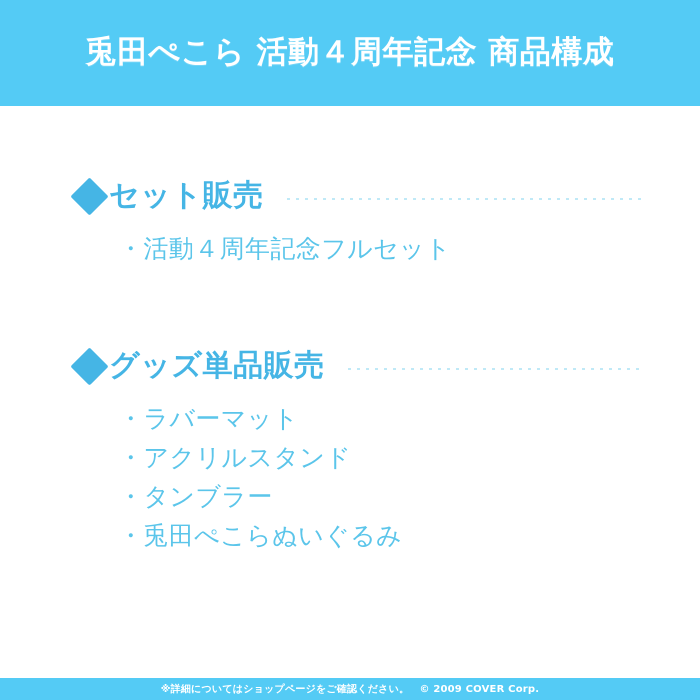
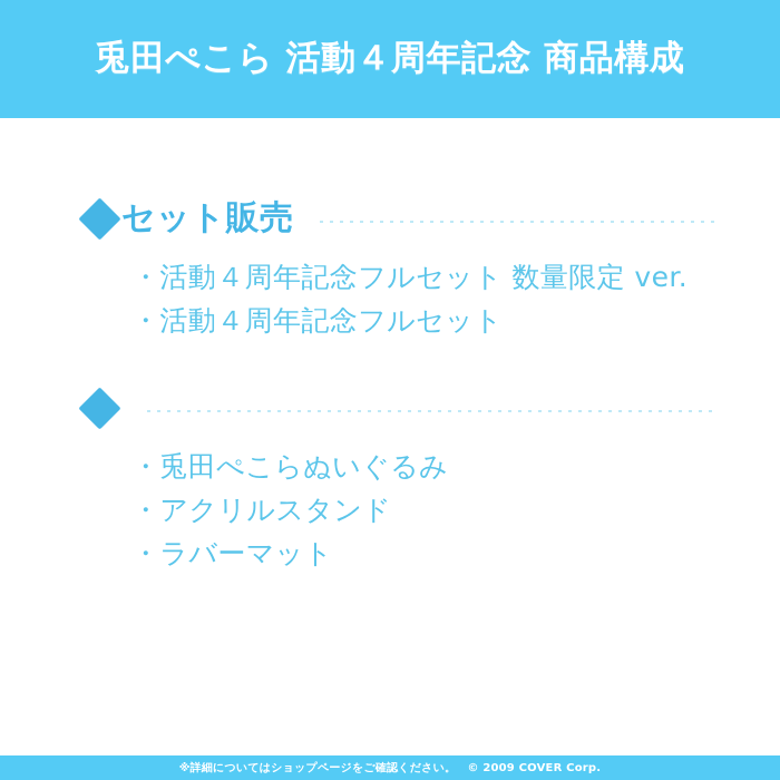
  兎田ぺこら 活動４周年記念 商品構成
  セット販売
+ ・活動４周年記念フルセット 数量限定 ver.
  ・活動４周年記念フルセット
- グッズ単品販売
- ・ラバーマット
+ ・兎田ぺこらぬいぐるみ
  ・アクリルスタンド
- ・タンブラー
- ・兎田ぺこらぬいぐるみ
+ ・ラバーマット
  ※詳細についてはショップページをご確認ください。 © 2009 COVER Corp.
